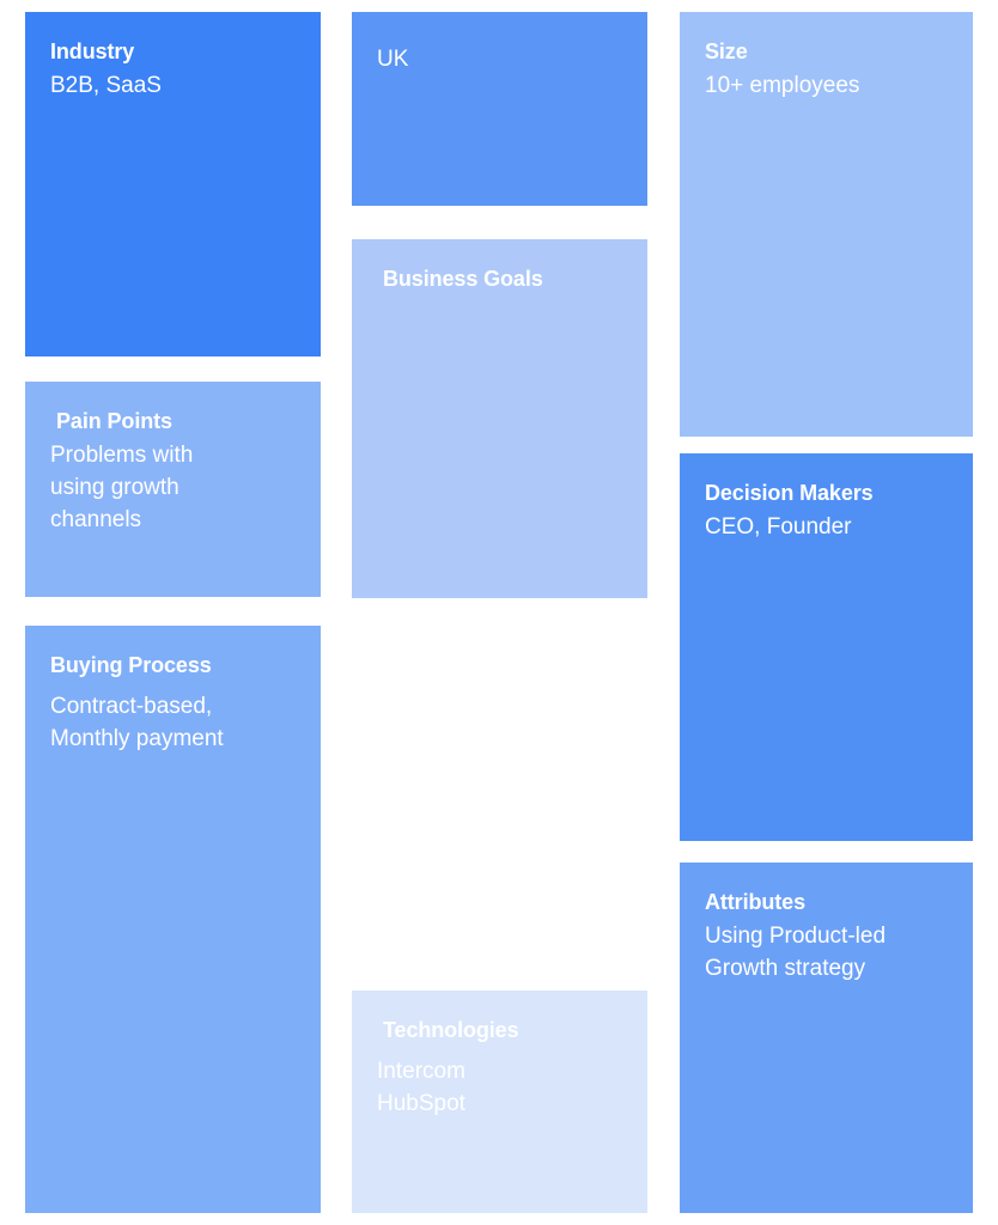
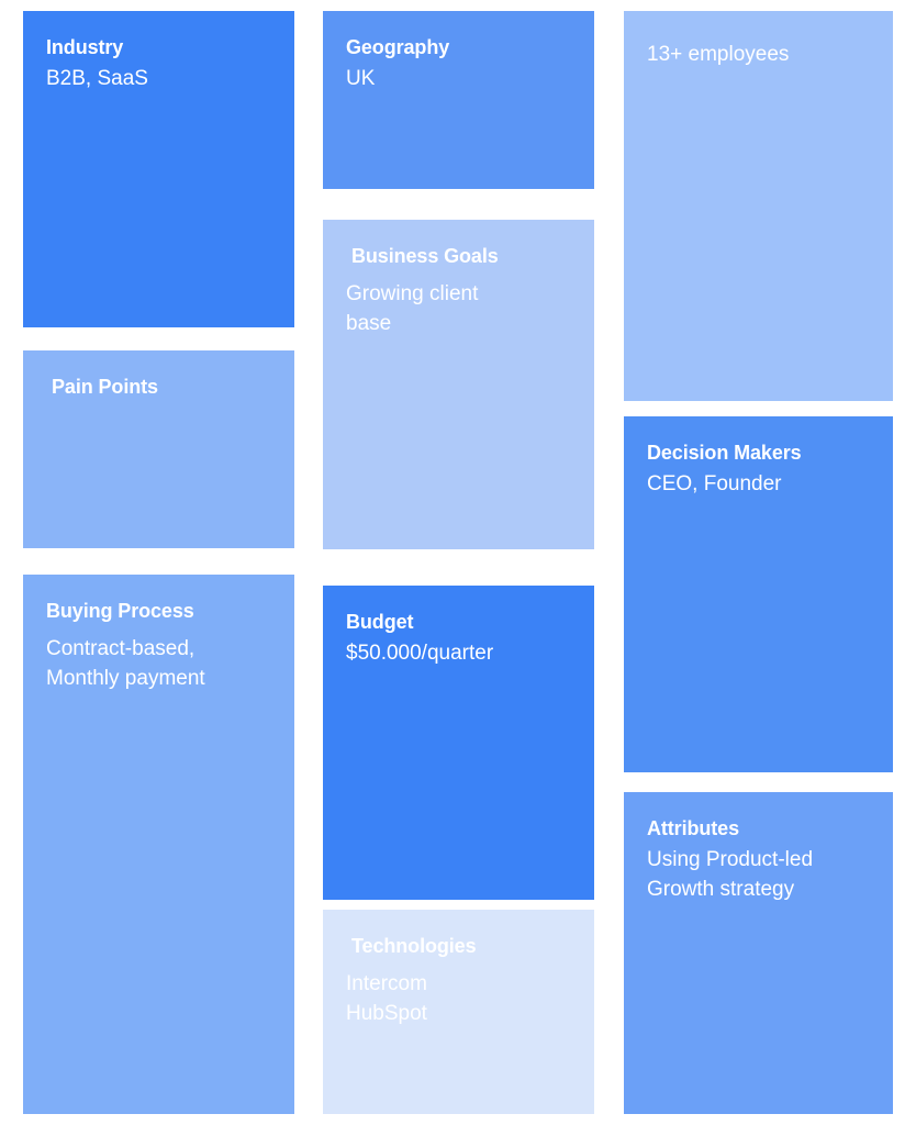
  Industry
  B2B, SaaS
  Pain Points
- Problems with
- using growth
- channels
  Buying Process
  Contract-based,
  Monthly payment
+ Geography
  UK
  Business Goals
+ Growing client
+ base
+ Budget
+ $50.000/quarter
  Technologies
  Intercom
  HubSpot
- Size
- 10+ employees
+ 13+ employees
  Decision Makers
  CEO, Founder
  Attributes
  Using Product-led
  Growth strategy
